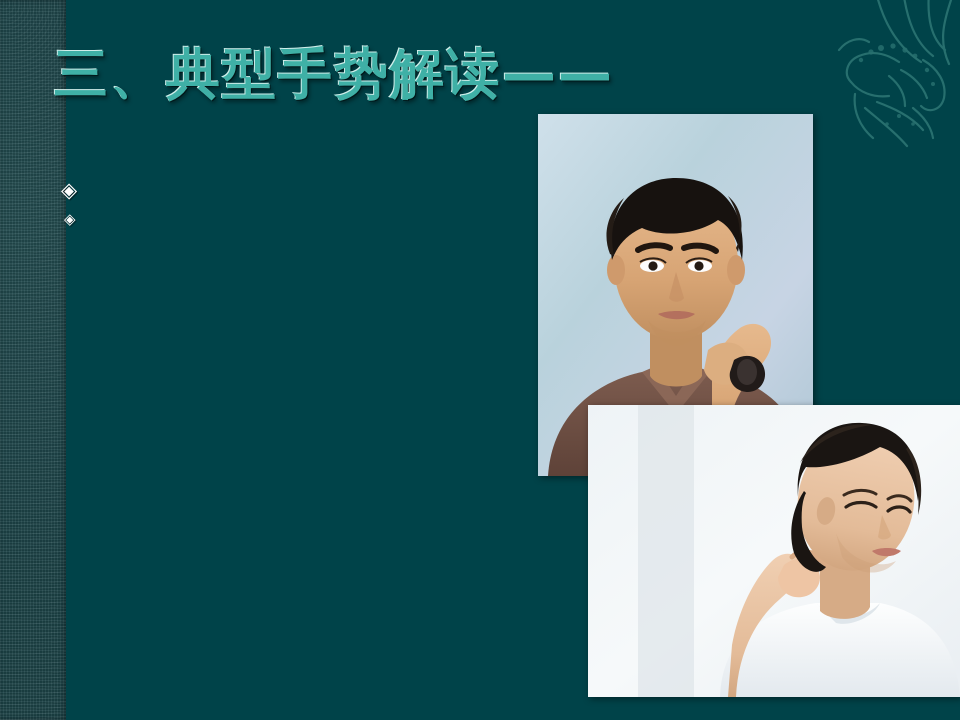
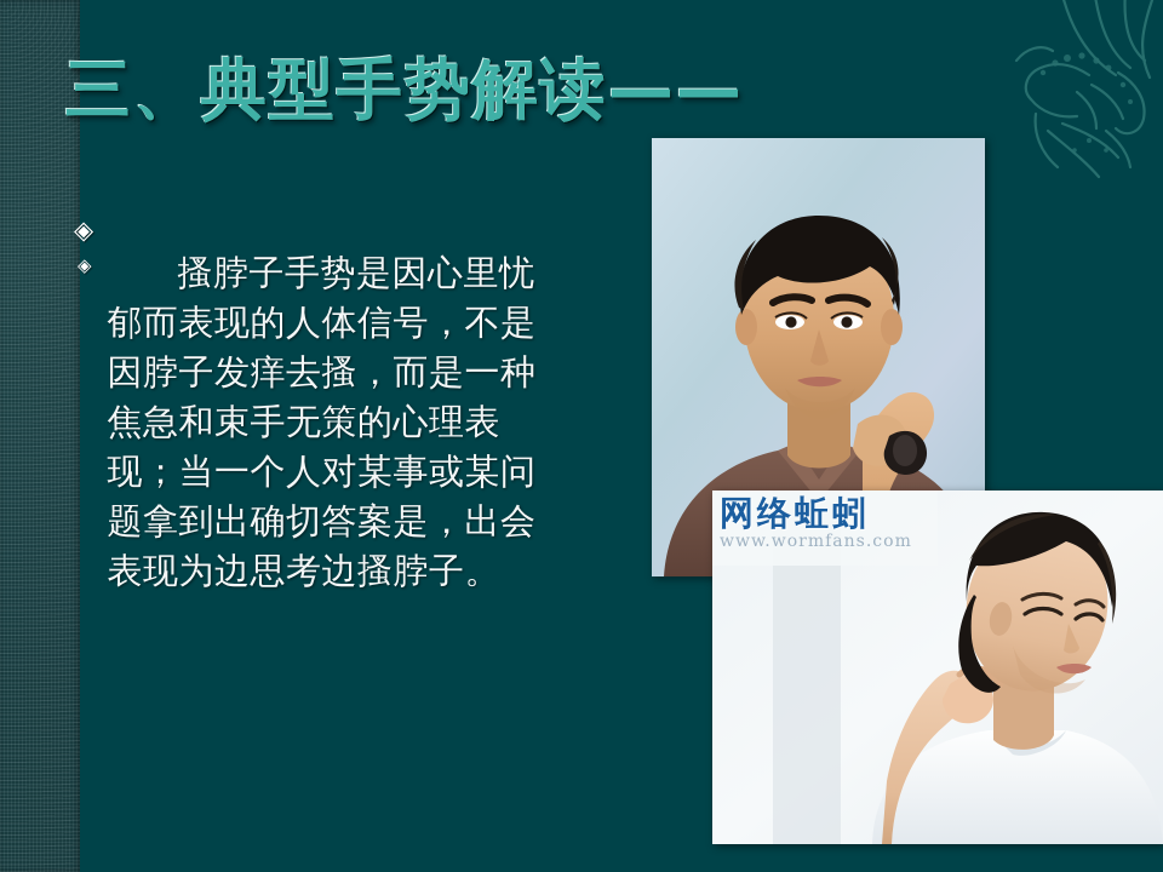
  三、典型手势解读——
  ◈
  ◈
+ 搔脖子手势是因心里忧郁而表现的人体信号，不是因脖子发痒去搔，而是一种焦急和束手无策的心理表现；当一个人对某事或某问题拿到出确切答案是，出会表现为边思考边搔脖子。
+ 网络蚯蚓
+ www.wormfans.com
